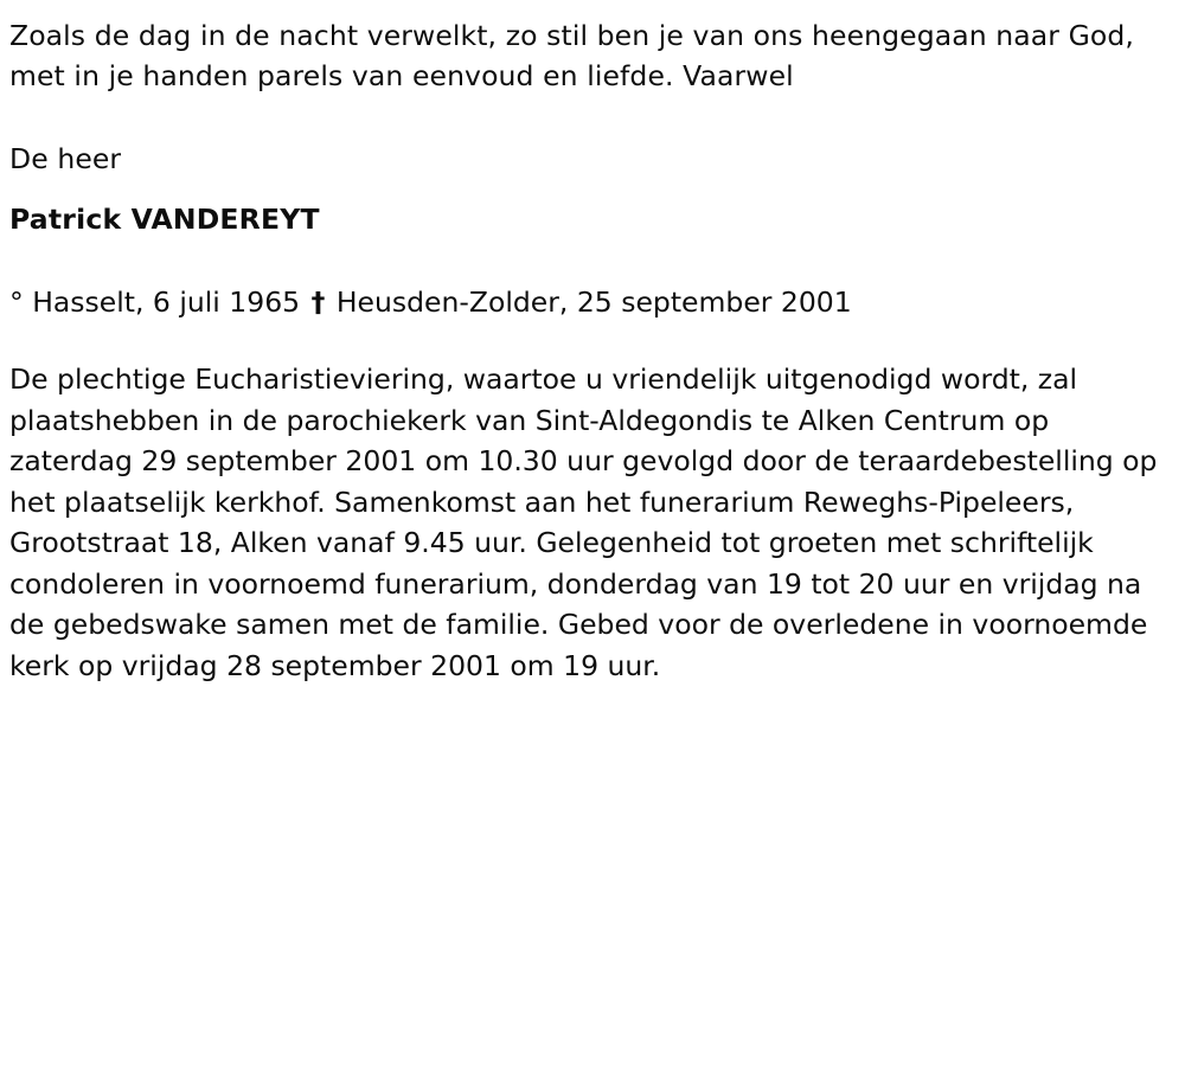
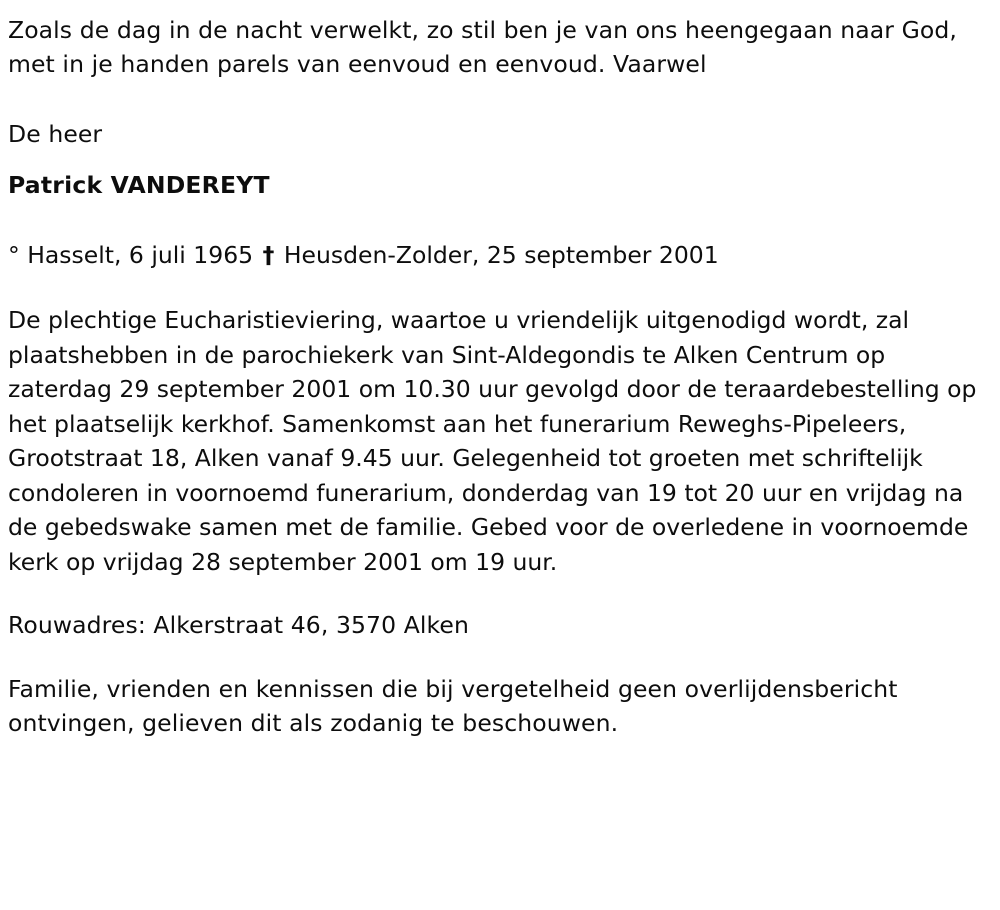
- Zoals de dag in de nacht verwelkt, zo stil ben je van ons heengegaan naar God, met in je handen parels van eenvoud en liefde. Vaarwel
+ Zoals de dag in de nacht verwelkt, zo stil ben je van ons heengegaan naar God, met in je handen parels van eenvoud en eenvoud. Vaarwel
  De heer
  Patrick VANDEREYT
  ° Hasselt, 6 juli 1965 † Heusden-Zolder, 25 september 2001
  De plechtige Eucharistieviering, waartoe u vriendelijk uitgenodigd wordt, zal plaatshebben in de parochiekerk van Sint-Aldegondis te Alken Centrum op zaterdag 29 september 2001 om 10.30 uur gevolgd door de teraardebestelling op het plaatselijk kerkhof. Samenkomst aan het funerarium Reweghs-Pipeleers, Grootstraat 18, Alken vanaf 9.45 uur. Gelegenheid tot groeten met schriftelijk condoleren in voornoemd funerarium, donderdag van 19 tot 20 uur en vrijdag na de gebedswake samen met de familie. Gebed voor de overledene in voornoemde kerk op vrijdag 28 september 2001 om 19 uur.
+ Rouwadres: Alkerstraat 46, 3570 Alken
+ Familie, vrienden en kennissen die bij vergetelheid geen overlijdensbericht ontvingen, gelieven dit als zodanig te beschouwen.
